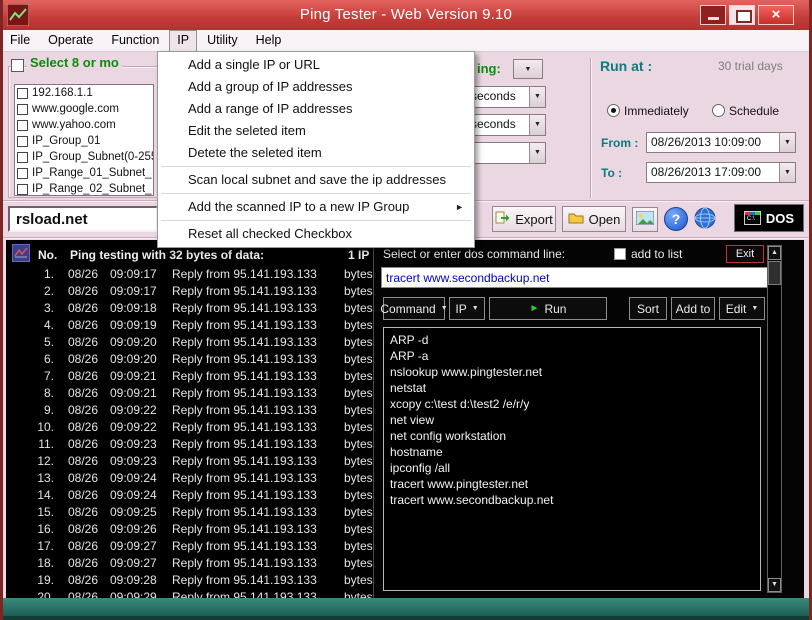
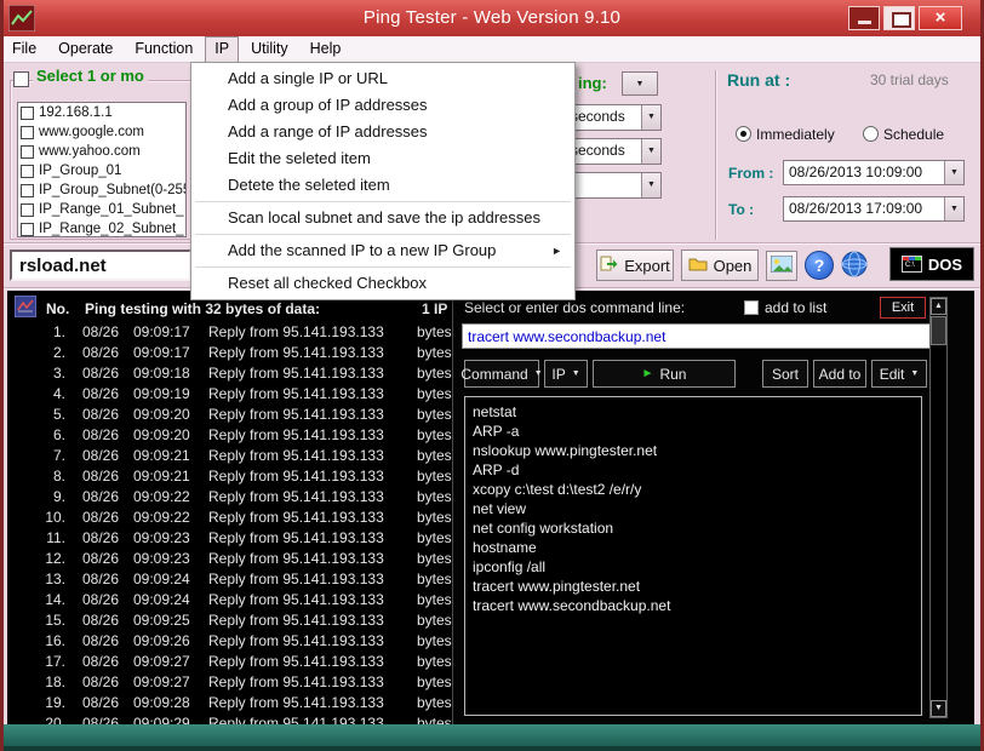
  Ping Tester - Web Version 9.10
  ×
  File
  Operate
  Function
  IP
  Utility
  Help
- Select 8 or mo
+ Select 1 or mo
  192.168.1.1
  www.google.com
  www.yahoo.com
  IP_Group_01
  IP_Group_Subnet(0-25
  IP_Range_01_Subnet_
  IP_Range_02_Subnet_
  rsload.net
  ing:
  econds
  econds
  Run at :
  30 trial days
  Immediately
  Schedule
  From :
  08/26/2013 10:09:00
  To :
  08/26/2013 17:09:00
  Export
  Open
  ?
  DOS
  No.
  Ping testing with 32 bytes of data:
  1 IP
  1.
  08/26
  09:09:17
  Reply from 95.141.193.133
  bytes
  2.
  08/26
  09:09:17
  Reply from 95.141.193.133
  bytes
  3.
  08/26
  09:09:18
  Reply from 95.141.193.133
  bytes
  4.
  08/26
  09:09:19
  Reply from 95.141.193.133
  bytes
  5.
  08/26
  09:09:20
  Reply from 95.141.193.133
  bytes
  6.
  08/26
  09:09:20
  Reply from 95.141.193.133
  bytes
  7.
  08/26
  09:09:21
  Reply from 95.141.193.133
  bytes
  8.
  08/26
  09:09:21
  Reply from 95.141.193.133
  bytes
  9.
  08/26
  09:09:22
  Reply from 95.141.193.133
  bytes
  10.
  08/26
  09:09:22
  Reply from 95.141.193.133
  bytes
  11.
  08/26
  09:09:23
  Reply from 95.141.193.133
  bytes
  12.
  08/26
  09:09:23
  Reply from 95.141.193.133
  bytes
  13.
  08/26
  09:09:24
  Reply from 95.141.193.133
  bytes
  14.
  08/26
  09:09:24
  Reply from 95.141.193.133
  bytes
  15.
  08/26
  09:09:25
  Reply from 95.141.193.133
  bytes
  16.
  08/26
  09:09:26
  Reply from 95.141.193.133
  bytes
  17.
  08/26
  09:09:27
  Reply from 95.141.193.133
  bytes
  18.
  08/26
  09:09:27
  Reply from 95.141.193.133
  bytes
  19.
  08/26
  09:09:28
  Reply from 95.141.193.133
  bytes
  20.
  08/26
  09:09:29
  Reply from 95.141.193.133
  bytes
  Select or enter dos command line:
  add to list
  Exit
  tracert www.secondbackup.net
  Command
  IP
  ►
  Run
  Sort
  Add to
  Edit
- ARP -d
+ netstat
  ARP -a
  nslookup www.pingtester.net
- netstat
+ ARP -d
  xcopy c:\test d:\test2 /e/r/y
  net view
  net config workstation
  hostname
  ipconfig /all
  tracert www.pingtester.net
  tracert www.secondbackup.net
  Add a single IP or URL
  Add a group of IP addresses
  Add a range of IP addresses
  Edit the seleted item
  Detete the seleted item
  Scan local subnet and save the ip addresses
  Add the scanned IP to a new IP Group
  ►
  Reset all checked Checkbox
